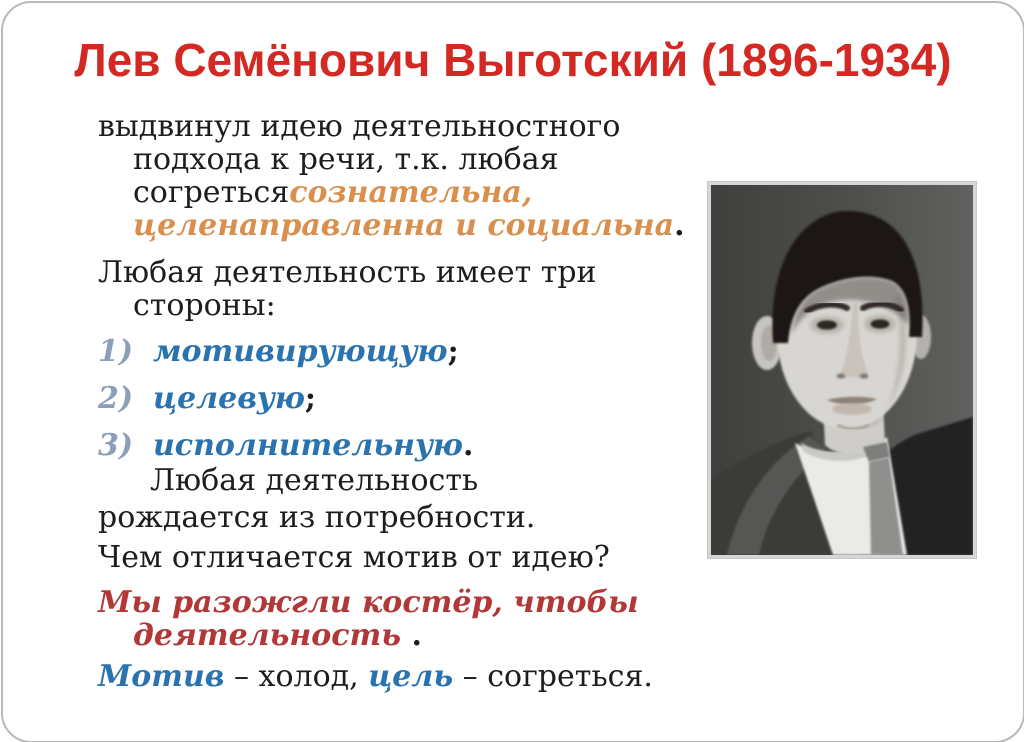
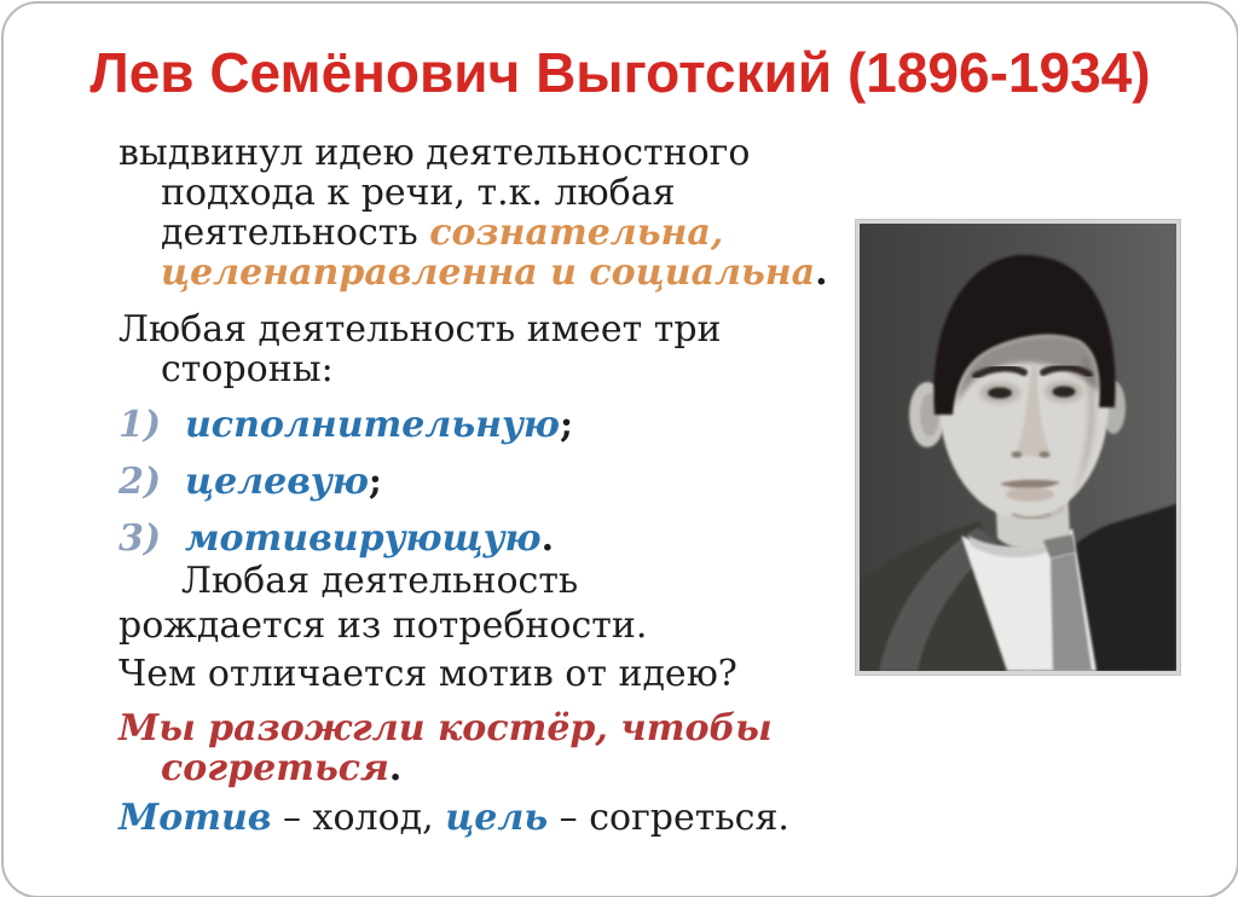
  Лев Семёнович Выготский (1896-1934)
  выдвинул идею деятельностного
  подхода к речи, т.к. любая
- согретьсясознательна,
+ деятельность сознательна,
  целенаправленна и социальна.
  Любая деятельность имеет три
  стороны:
- 1) мотивирующую;
+ 1) исполнительную;
  2) целевую;
- 3) исполнительную.
+ 3) мотивирующую.
  Любая деятельность
  рождается из потребности.
  Чем отличается мотив от идею?
  Мы разожгли костёр, чтобы
- деятельность .
+ согреться.
  Мотив – холод, цель – согреться.
